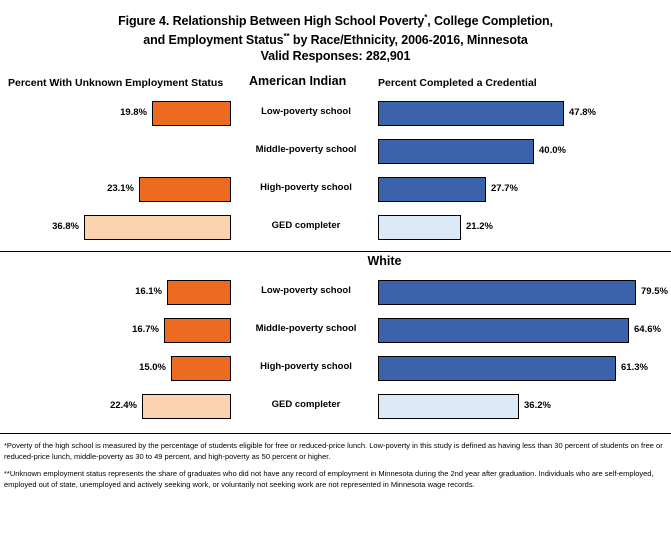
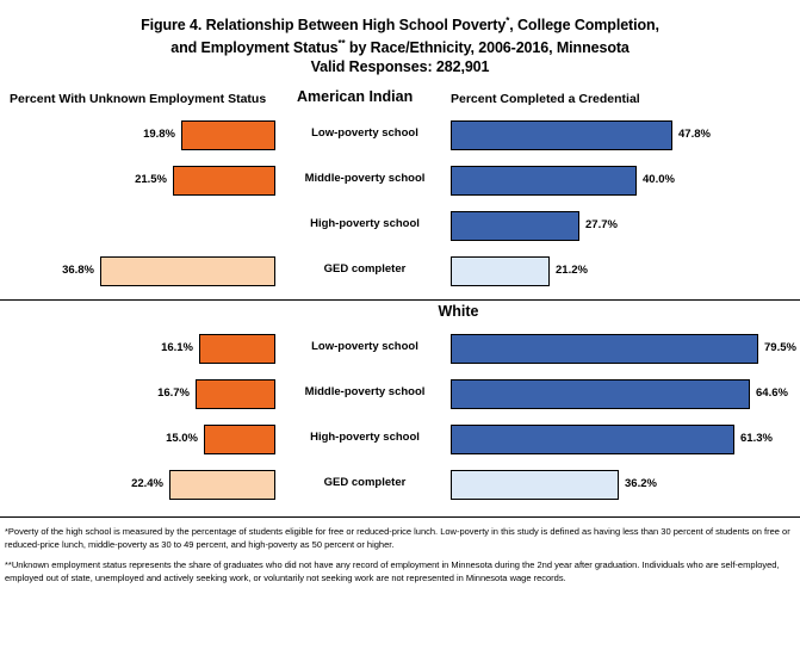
  Figure 4. Relationship Between High School Poverty*, College Completion,
  and Employment Status** by Race/Ethnicity, 2006-2016, Minnesota
  Valid Responses: 282,901
  Percent With Unknown Employment Status
  American Indian
  Percent Completed a Credential
  19.8%
  Low-poverty school
  47.8%
+ 21.5%
  Middle-poverty school
  40.0%
- 23.1%
  High-poverty school
  27.7%
  36.8%
  GED completer
  21.2%
  White
  16.1%
  Low-poverty school
  79.5%
  16.7%
  Middle-poverty school
  64.6%
  15.0%
  High-poverty school
  61.3%
  22.4%
  GED completer
  36.2%
  *Poverty of the high school is measured by the percentage of students eligible for free or reduced-price lunch. Low-poverty in this study is defined as having less than 30 percent of students on free or reduced-price lunch, middle-poverty as 30 to 49 percent, and high-poverty as 50 percent or higher.
  **Unknown employment status represents the share of graduates who did not have any record of employment in Minnesota during the 2nd year after graduation. Individuals who are self-employed, employed out of state, unemployed and actively seeking work, or voluntarily not seeking work are not represented in Minnesota wage records.
